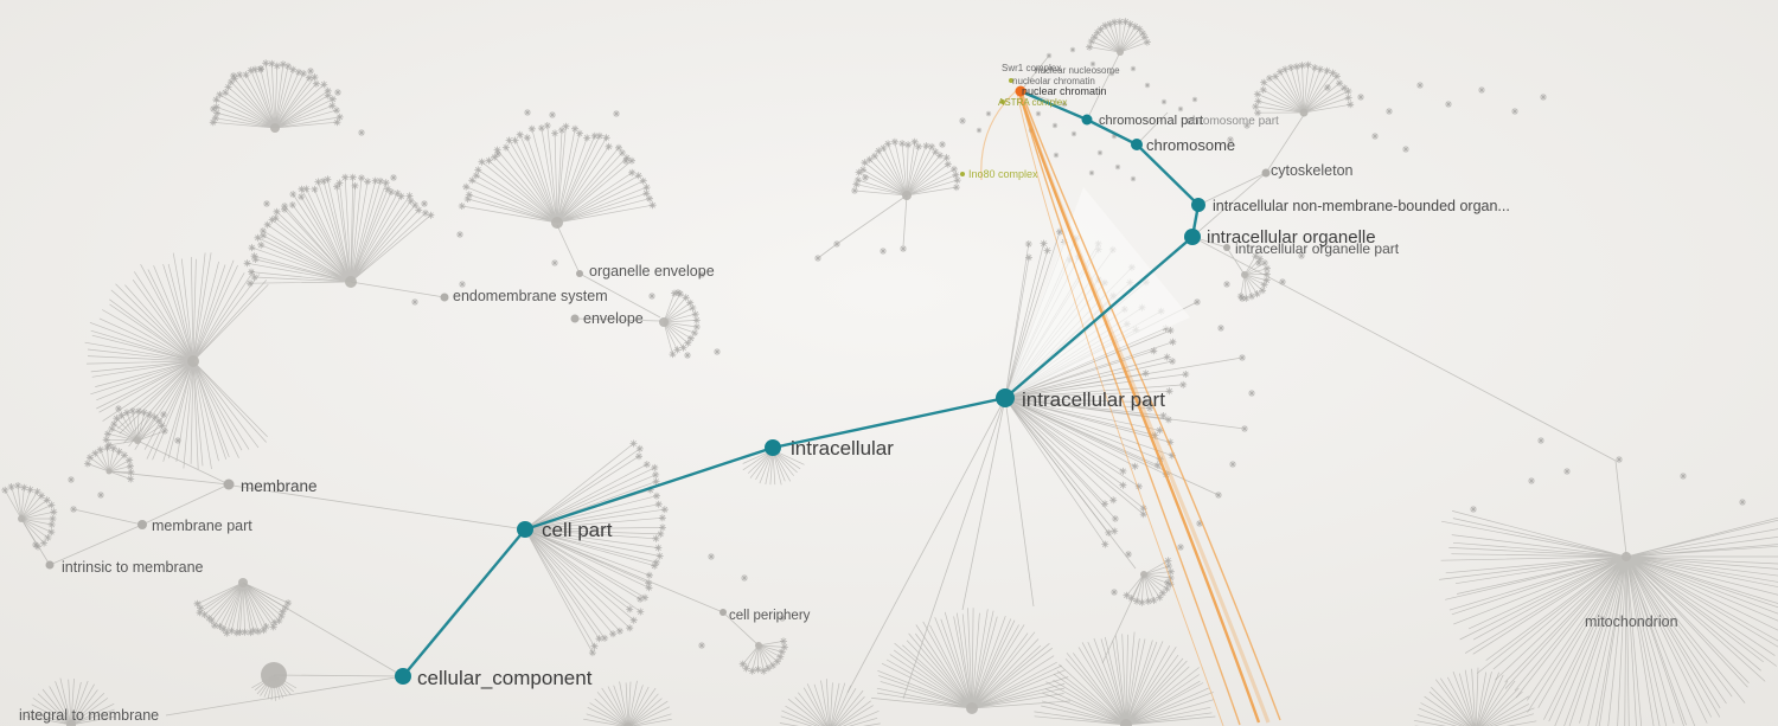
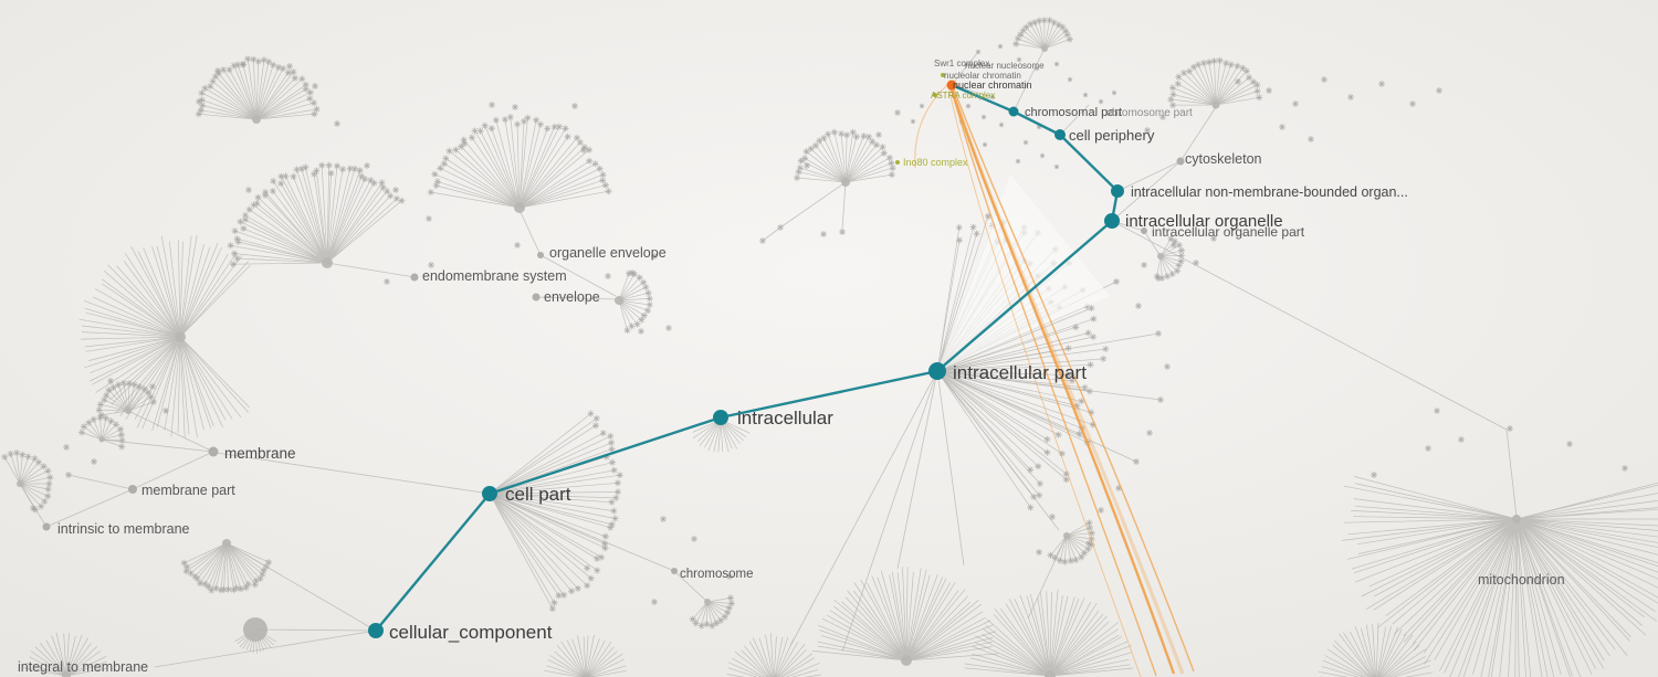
  organelle envelope
  endomembrane system
  envelope
  membrane
  membrane part
  intrinsic to membrane
  integral to membrane
  cell part
  intracellular
  intracellular part
  cellular_component
- cell periphery
+ chromosome
  intracellular organelle
  intracellular organelle part
  intracellular non-membrane-bounded organ...
- chromosome
+ cell periphery
  chromosomal part
  chromosome part
  cytoskeleton
  mitochondrion
  Swr1 complex
  nuclear nucleosome
  nucleolar chromatin
  nuclear chromatin
  ASTRA complex
  Ino80 complex
